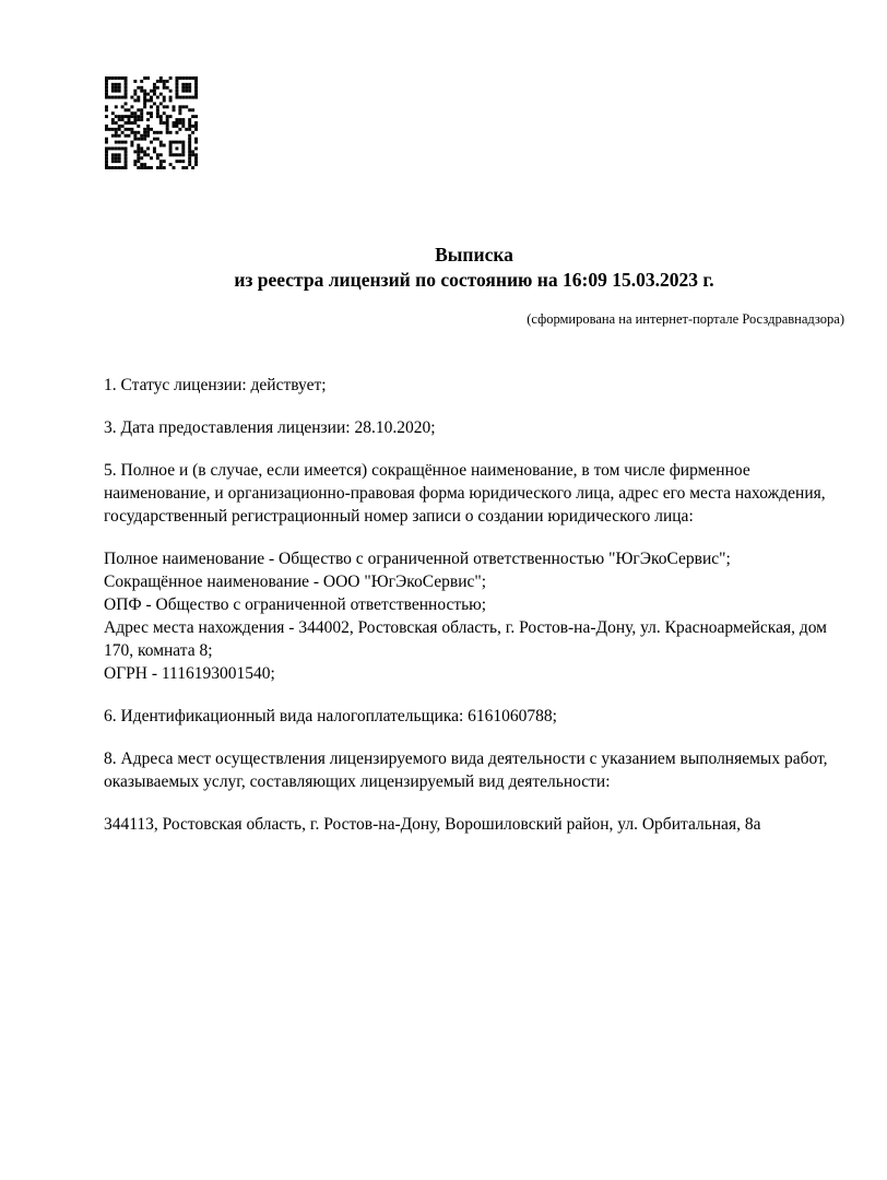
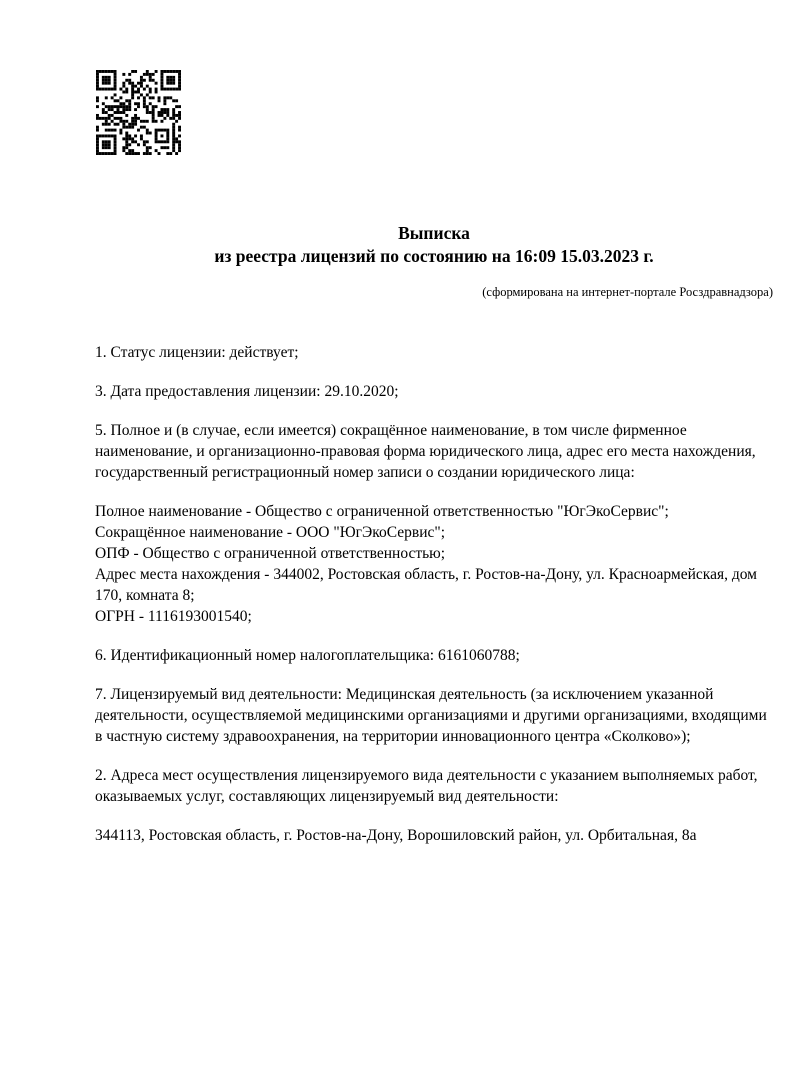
  Выписка
  из реестра лицензий по состоянию на 16:09 15.03.2023 г.
  (сформирована на интернет-портале Росздравнадзора)
  1. Статус лицензии: действует;
- 3. Дата предоставления лицензии: 28.10.2020;
+ 3. Дата предоставления лицензии: 29.10.2020;
  5. Полное и (в случае, если имеется) сокращённое наименование, в том числе фирменное наименование, и организационно-правовая форма юридического лица, адрес его места нахождения, государственный регистрационный номер записи о создании юридического лица:
  Полное наименование - Общество с ограниченной ответственностью "ЮгЭкоСервис";
  Сокращённое наименование - ООО "ЮгЭкоСервис";
  ОПФ - Общество с ограниченной ответственностью;
  Адрес места нахождения - 344002, Ростовская область, г. Ростов-на-Дону, ул. Красноармейская, дом 170, комната 8;
  ОГРН - 1116193001540;
- 6. Идентификационный вида налогоплательщика: 6161060788;
+ 6. Идентификационный номер налогоплательщика: 6161060788;
+ 7. Лицензируемый вид деятельности: Медицинская деятельность (за исключением указанной деятельности, осуществляемой медицинскими организациями и другими организациями, входящими в частную систему здравоохранения, на территории инновационного центра «Сколково»);
- 8. Адреса мест осуществления лицензируемого вида деятельности с указанием выполняемых работ, оказываемых услуг, составляющих лицензируемый вид деятельности:
+ 2. Адреса мест осуществления лицензируемого вида деятельности с указанием выполняемых работ, оказываемых услуг, составляющих лицензируемый вид деятельности:
  344113, Ростовская область, г. Ростов-на-Дону, Ворошиловский район, ул. Орбитальная, 8а
